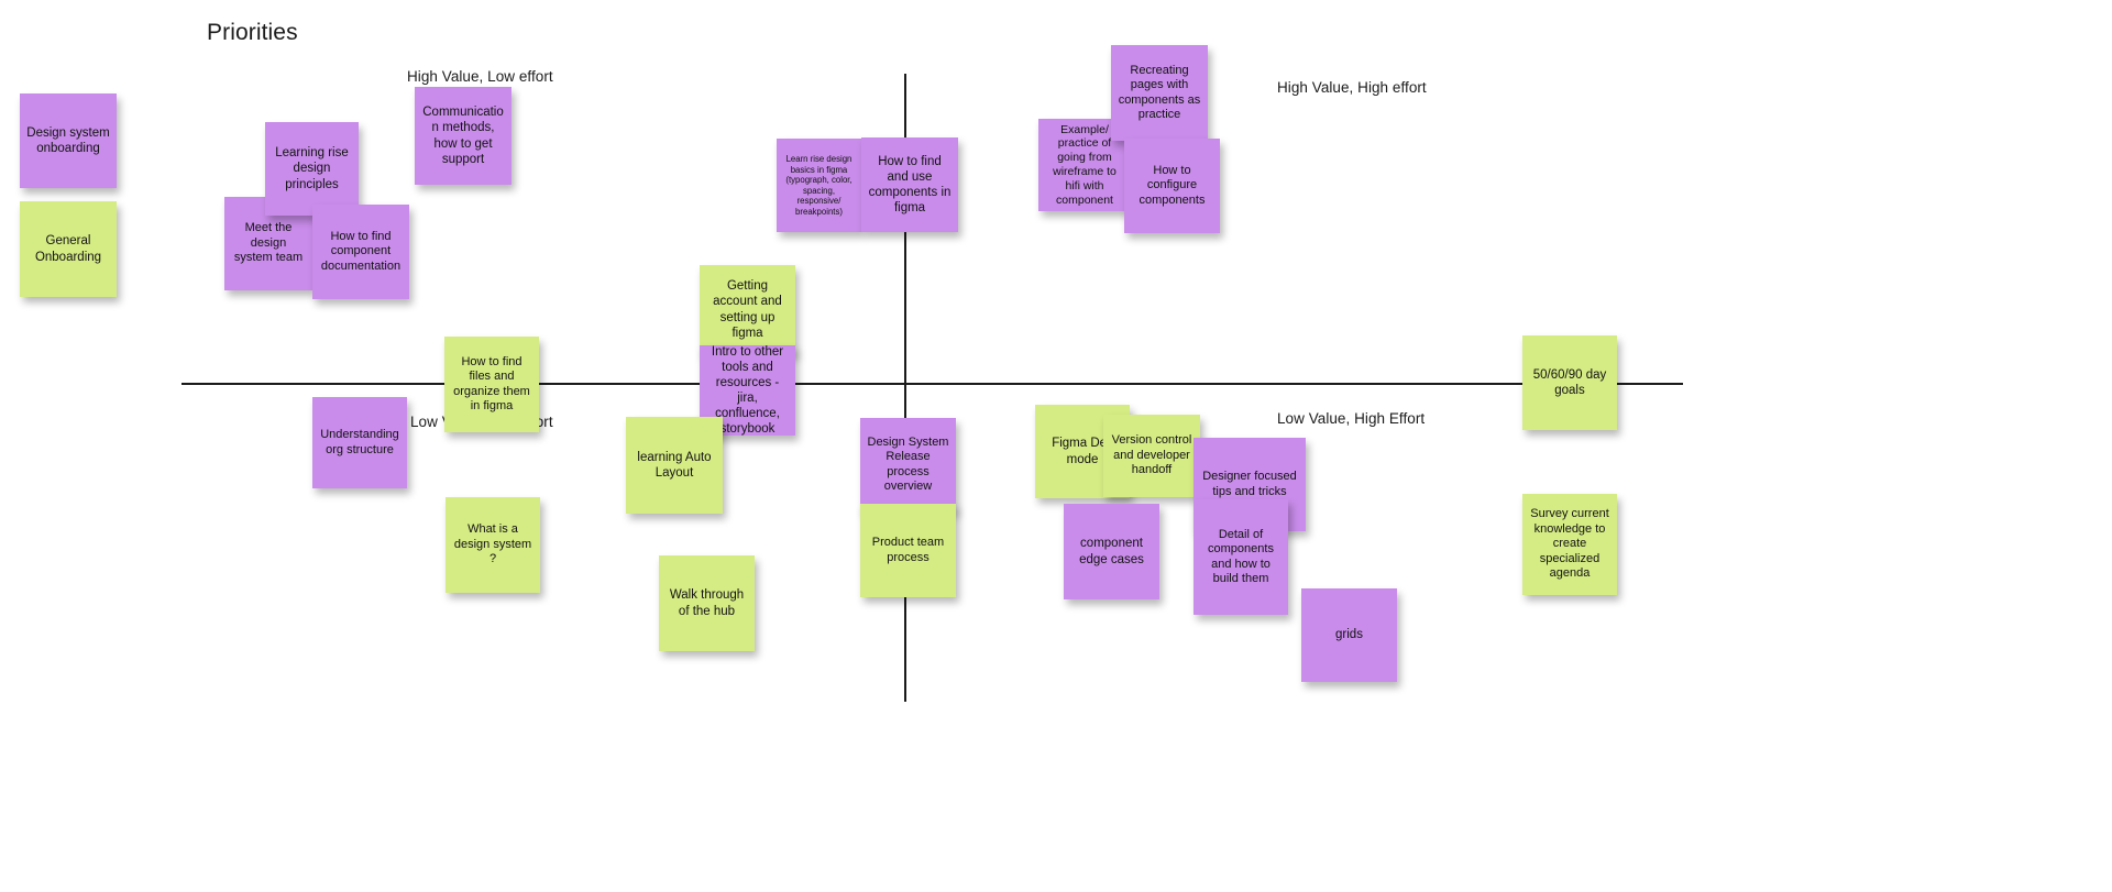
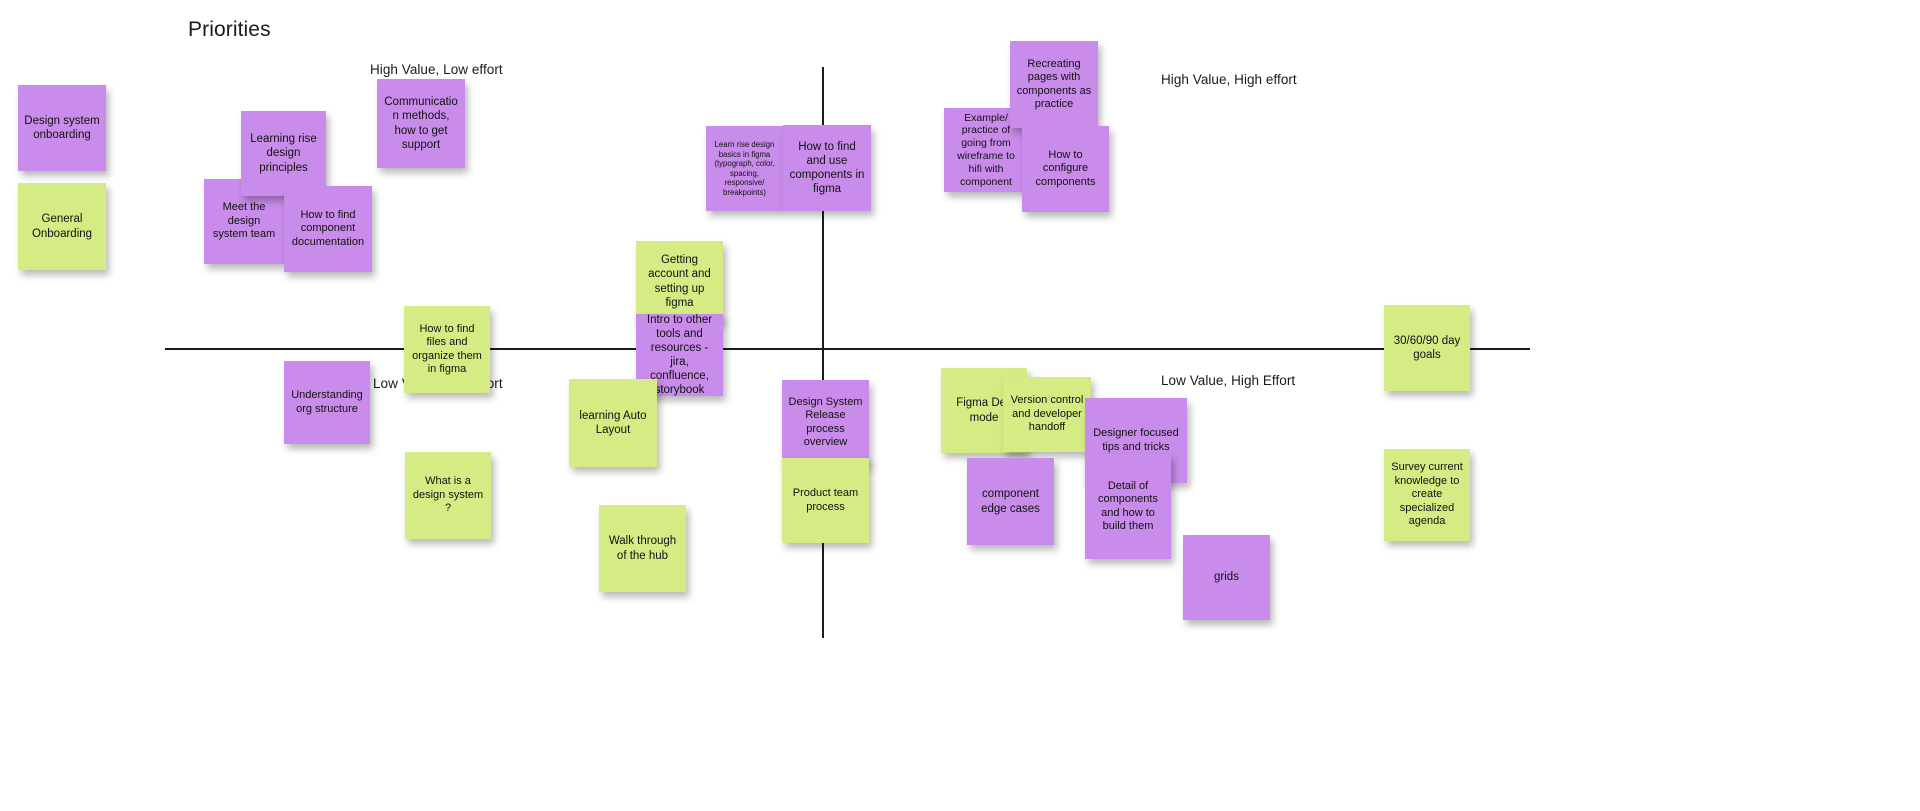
  Priorities
  High Value, Low effort
  High Value, High effort
  Low Value, High Effort
  Design system onboarding
  General Onboarding
  Meet the design system team
  Learning rise design principles
  How to find component documentation
  Communication methods, how to get support
  Understanding org structure
  How to find files and organize them in figma
  What is a design system ?
  Getting account and setting up figma
  Intro to other tools and resources - jira, confluence, storybook
  learning Auto Layout
  Walk through of the hub
  Learn rise design basics in figma (typograph, color, spacing, responsive/ breakpoints)
  How to find and use components in figma
  Design System Release process overview
  Product team process
  Example/ practice of going from wireframe to hifi with component
  Recreating pages with components as practice
  How to configure components
  Figma D mode
  Version control and developer handoff
  component edge cases
  Designer focused tips and tricks
  Detail of components and how to build them
  grids
- 50/60/90 day goals
+ 30/60/90 day goals
  Survey current knowledge to create specialized agenda
